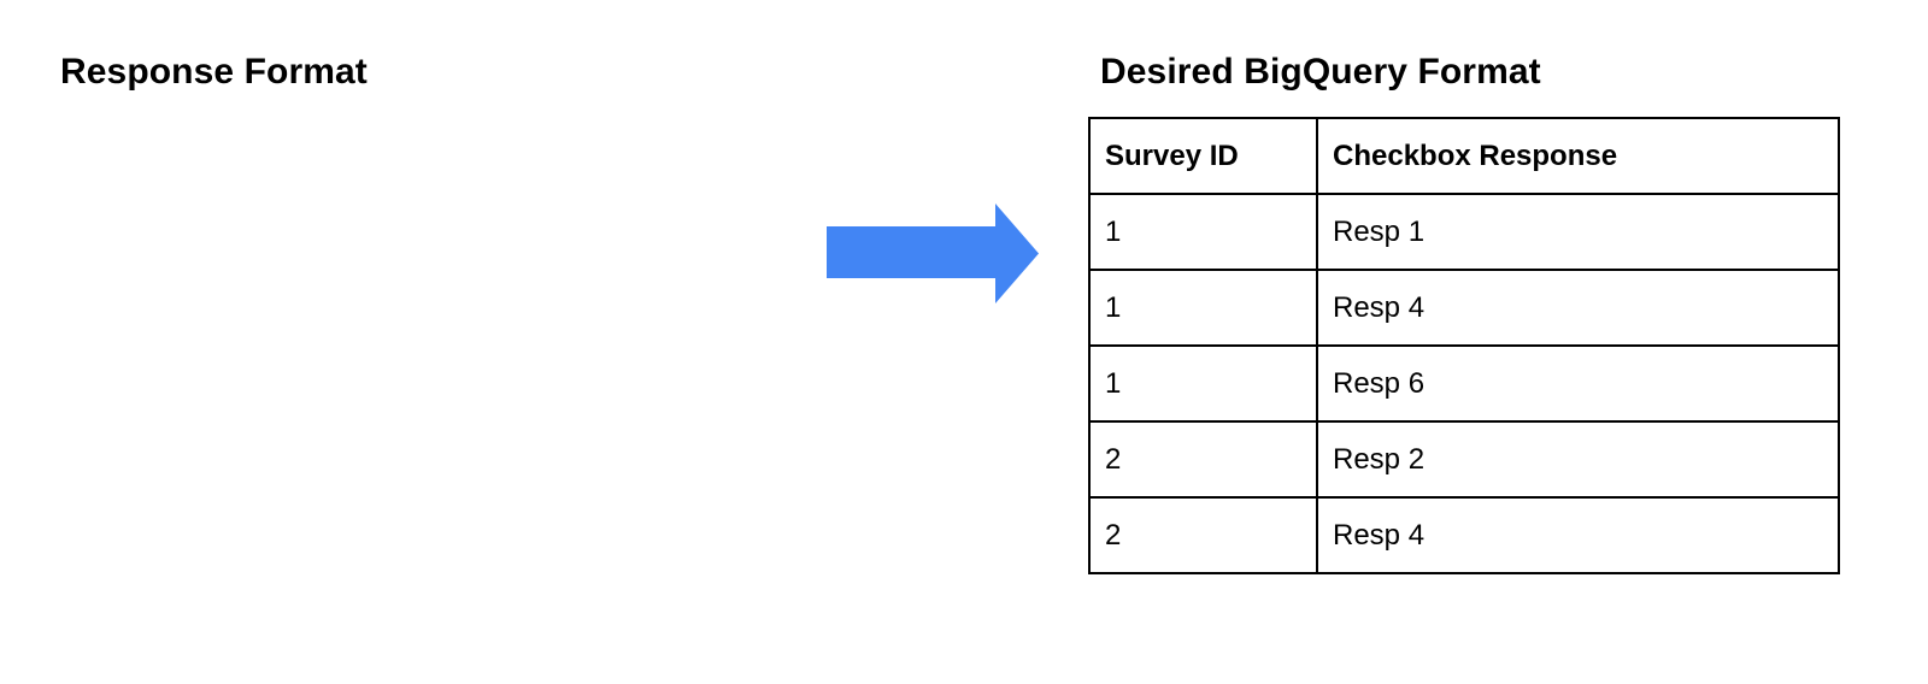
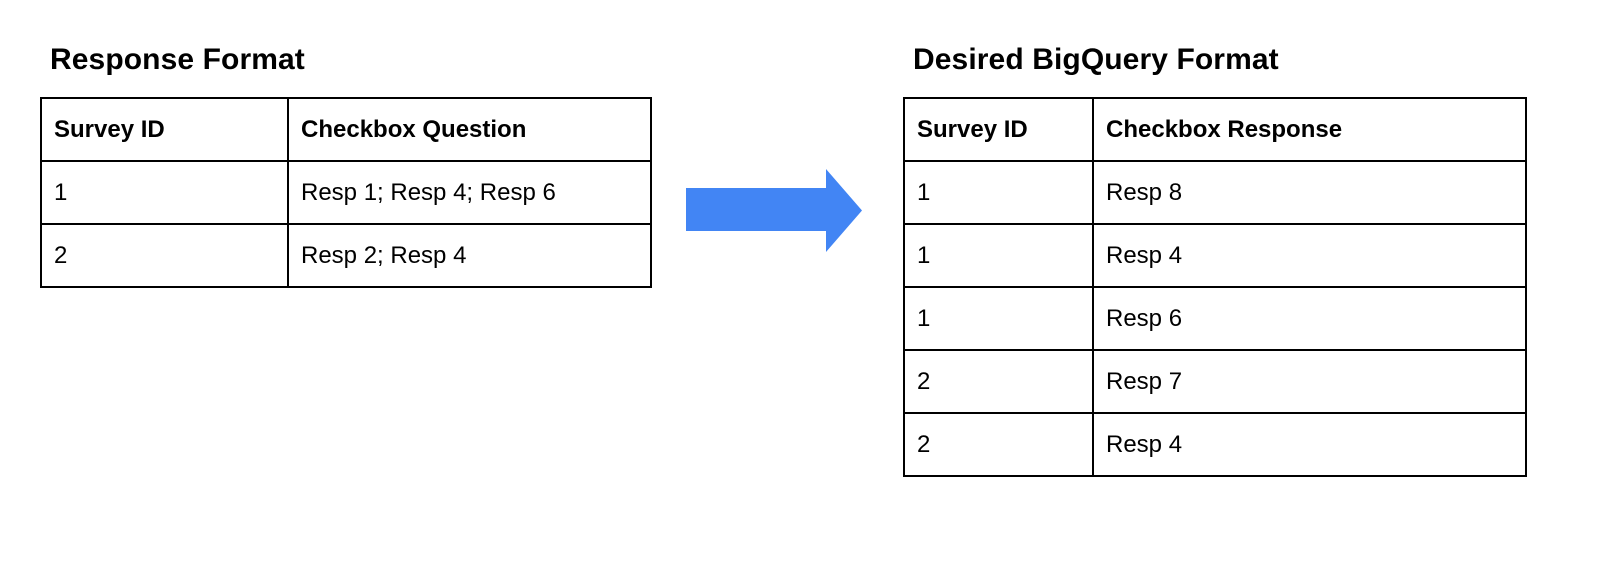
  Response Format
+ Survey ID	Checkbox Question
+ 1	Resp 1; Resp 4; Resp 6
+ 2	Resp 2; Resp 4
  Desired BigQuery Format
  Survey ID	Checkbox Response
- 1	Resp 1
+ 1	Resp 8
  1	Resp 4
  1	Resp 6
- 2	Resp 2
+ 2	Resp 7
  2	Resp 4
